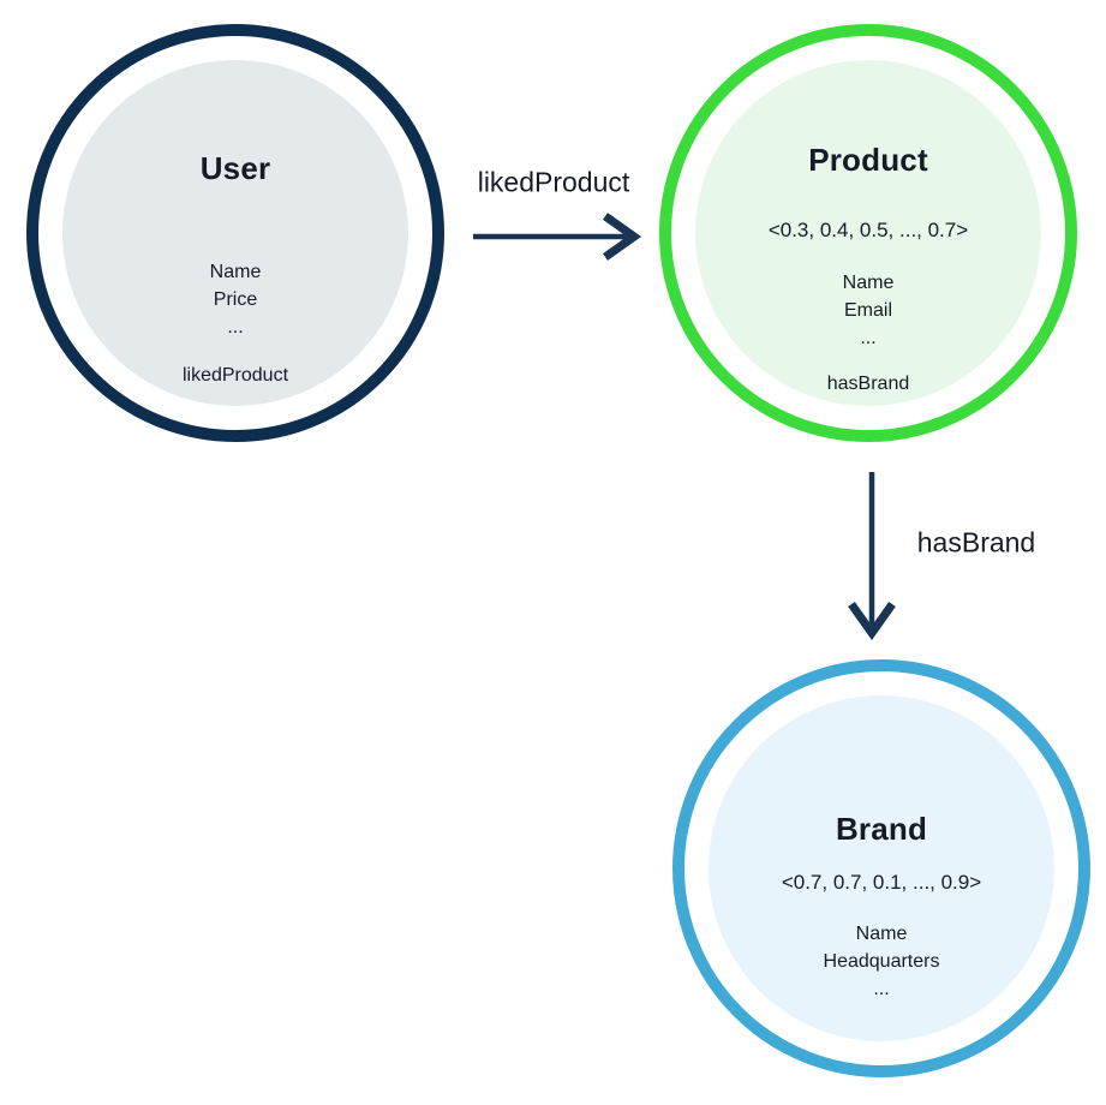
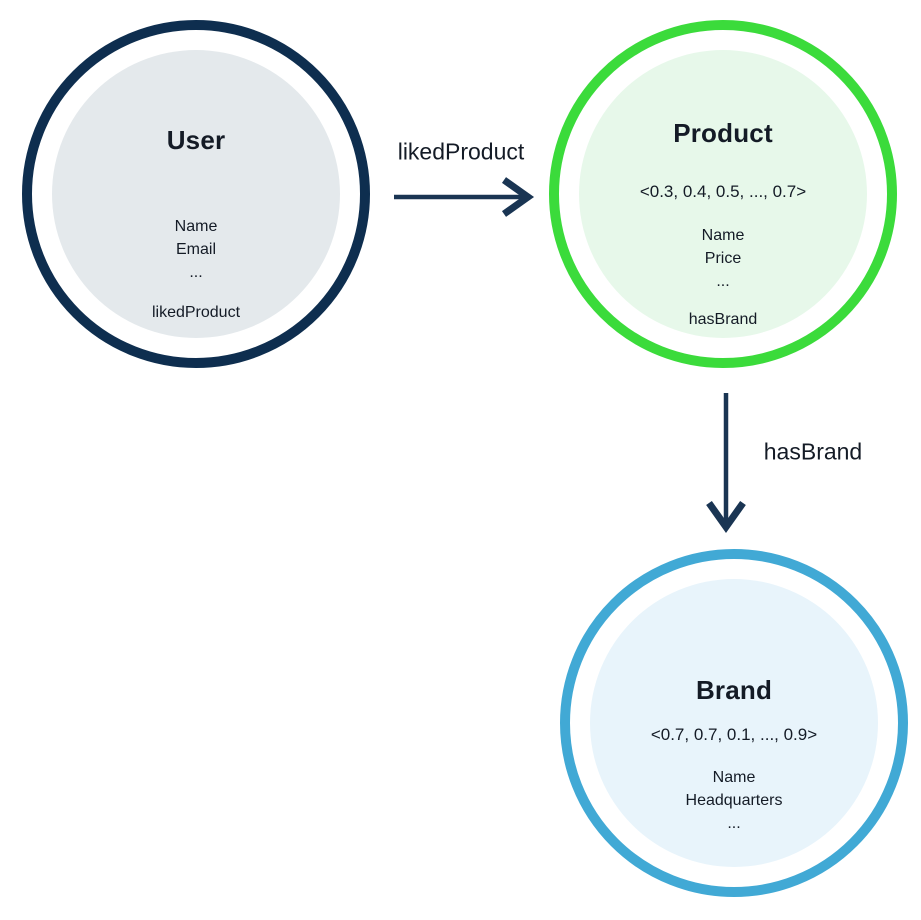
  likedProduct
  hasBrand
  User
  Name
- Price
+ Email
  ...
  likedProduct
  Product
  <0.3, 0.4, 0.5, ..., 0.7>
  Name
- Email
+ Price
  ...
  hasBrand
  Brand
  <0.7, 0.7, 0.1, ..., 0.9>
  Name
  Headquarters
  ...
